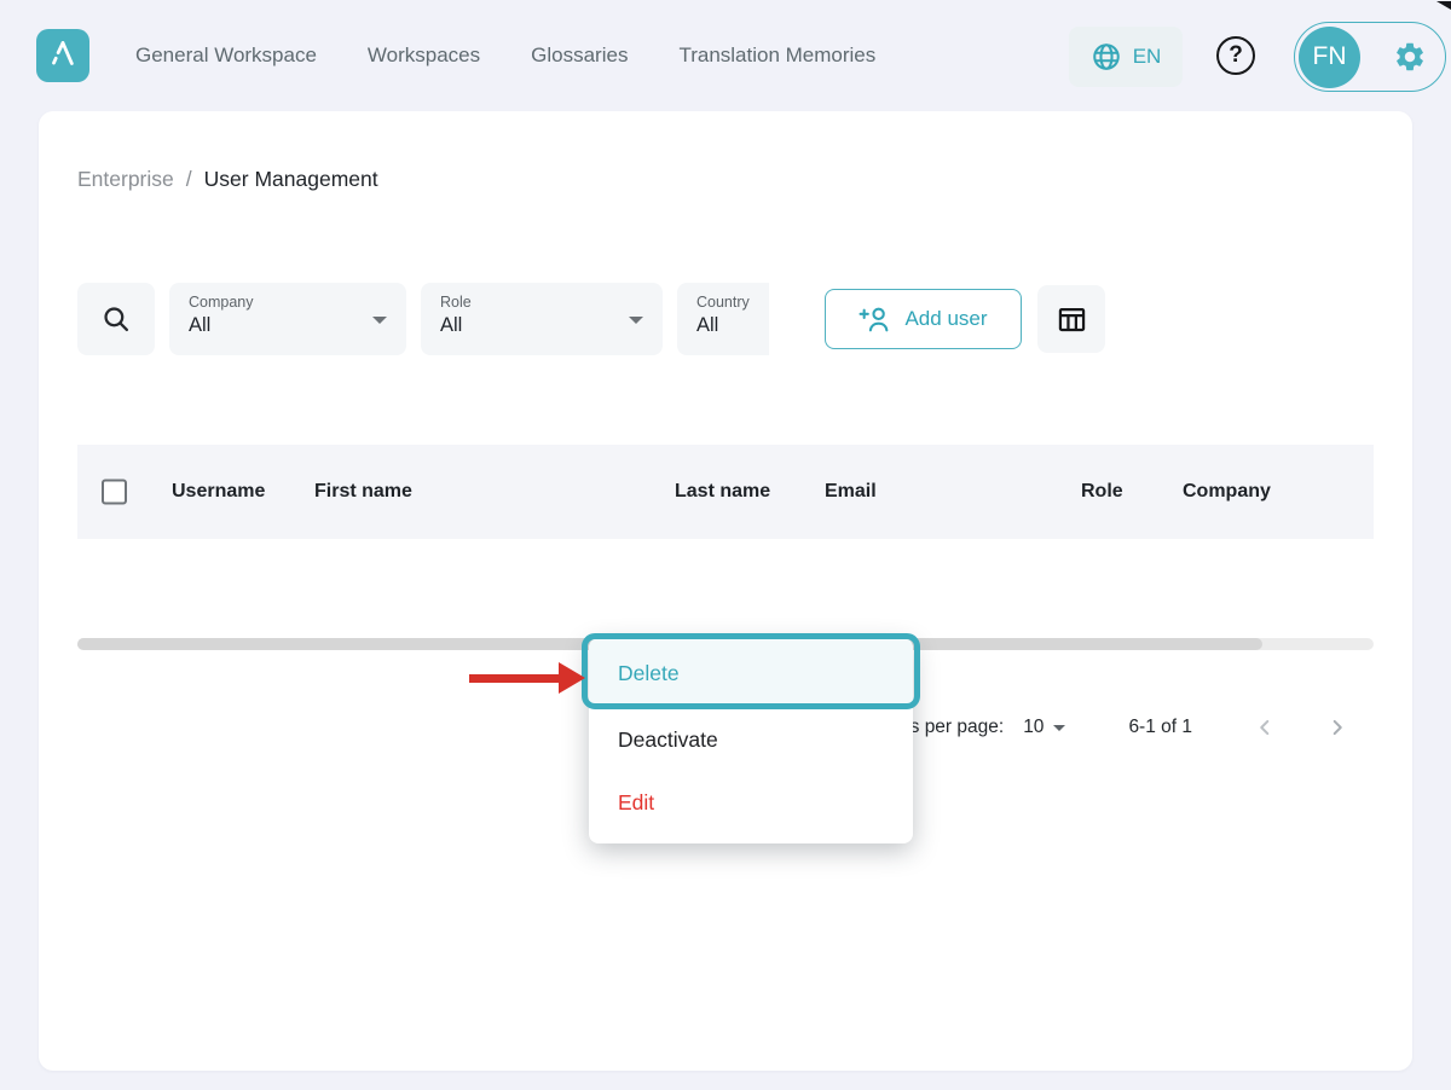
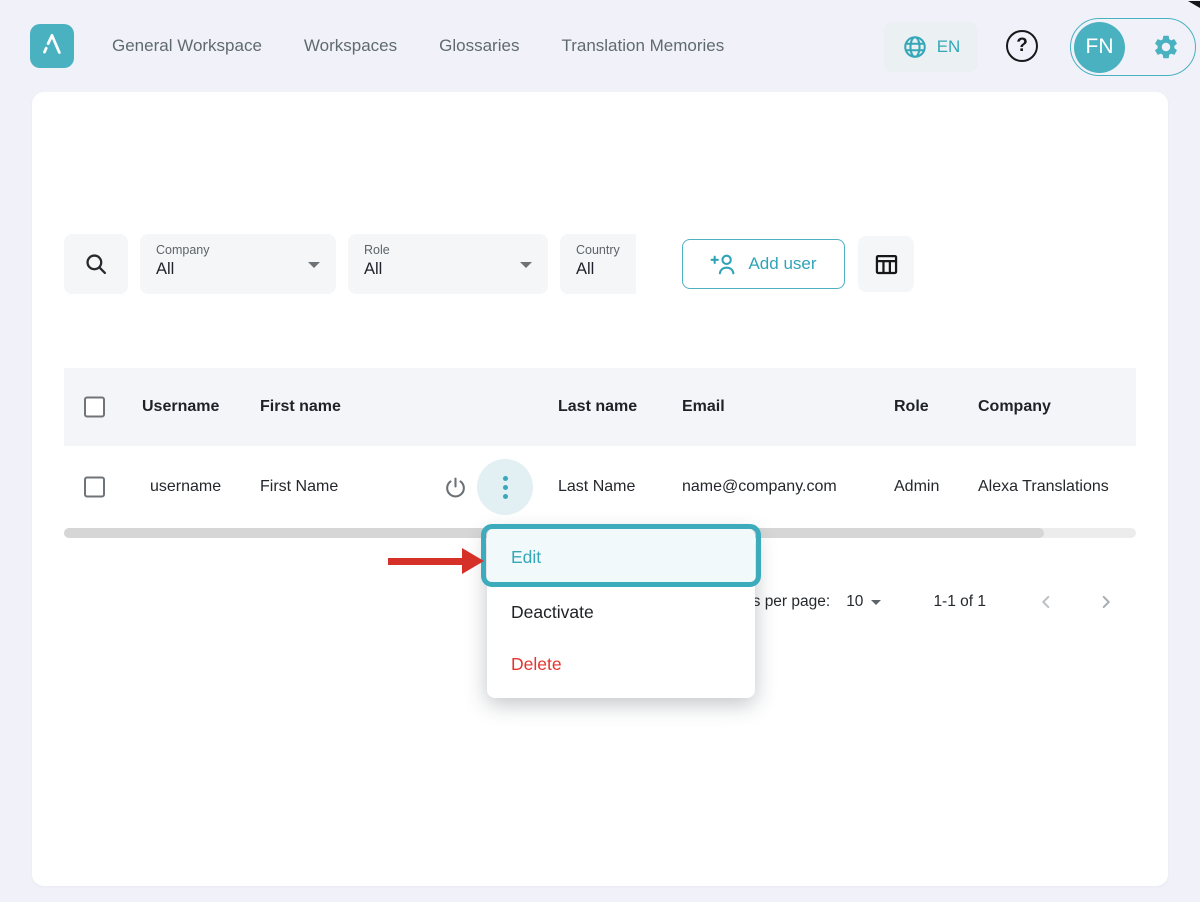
  General Workspace
  Workspaces
  Glossaries
  Translation Memories
  EN
  ?
  FN
- Enterprise
- /
- User Management
  Company
  All
  Role
  All
  Country
  All
  Add user
  Username
  First name
  Last name
  Email
  Role
  Company
+ username
+ First Name
+ Last Name
+ name@company.com
+ Admin
+ Alexa Translations
  s per page:
  10
- 6-1 of 1
+ 1-1 of 1
- Delete
+ Edit
  Deactivate
- Edit
+ Delete
